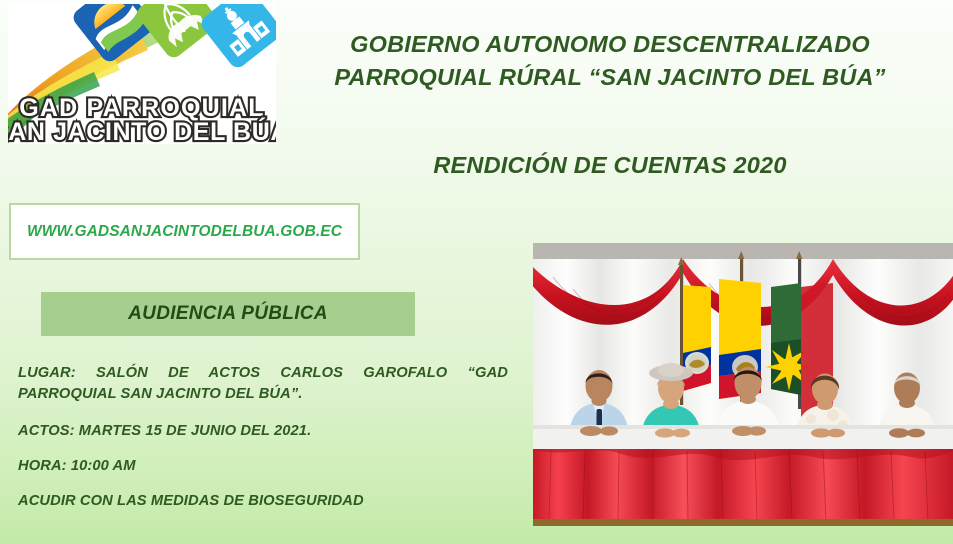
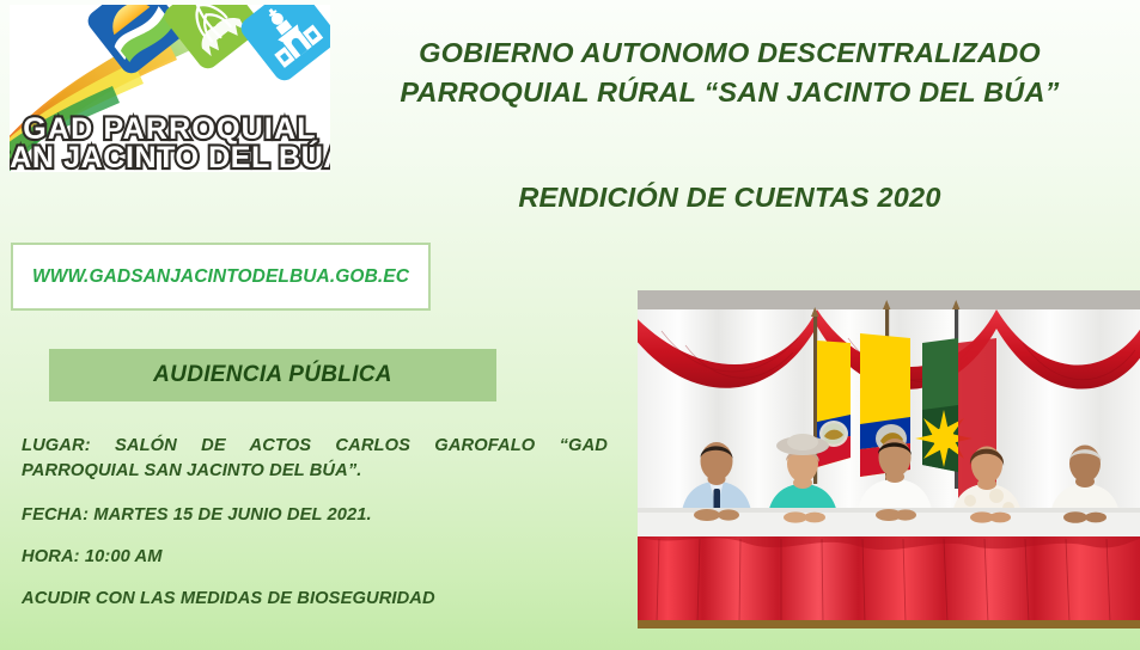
  GAD PARROQUIAL
  AN JACINTO DEL BÚ
  GOBIERNO AUTONOMO DESCENTRALIZADO
  PARROQUIAL RÚRAL “SAN JACINTO DEL BÚA”
  RENDICIÓN DE CUENTAS 2020
  WWW.GADSANJACINTODELBUA.GOB.EC
  AUDIENCIA PÚBLICA
  LUGAR: SALÓN DE ACTOS CARLOS GAROFALO “GAD PARROQUIAL SAN JACINTO DEL BÚA”.
- ACTOS: MARTES 15 DE JUNIO DEL 2021.
+ FECHA: MARTES 15 DE JUNIO DEL 2021.
  HORA: 10:00 AM
  ACUDIR CON LAS MEDIDAS DE BIOSEGURIDAD
